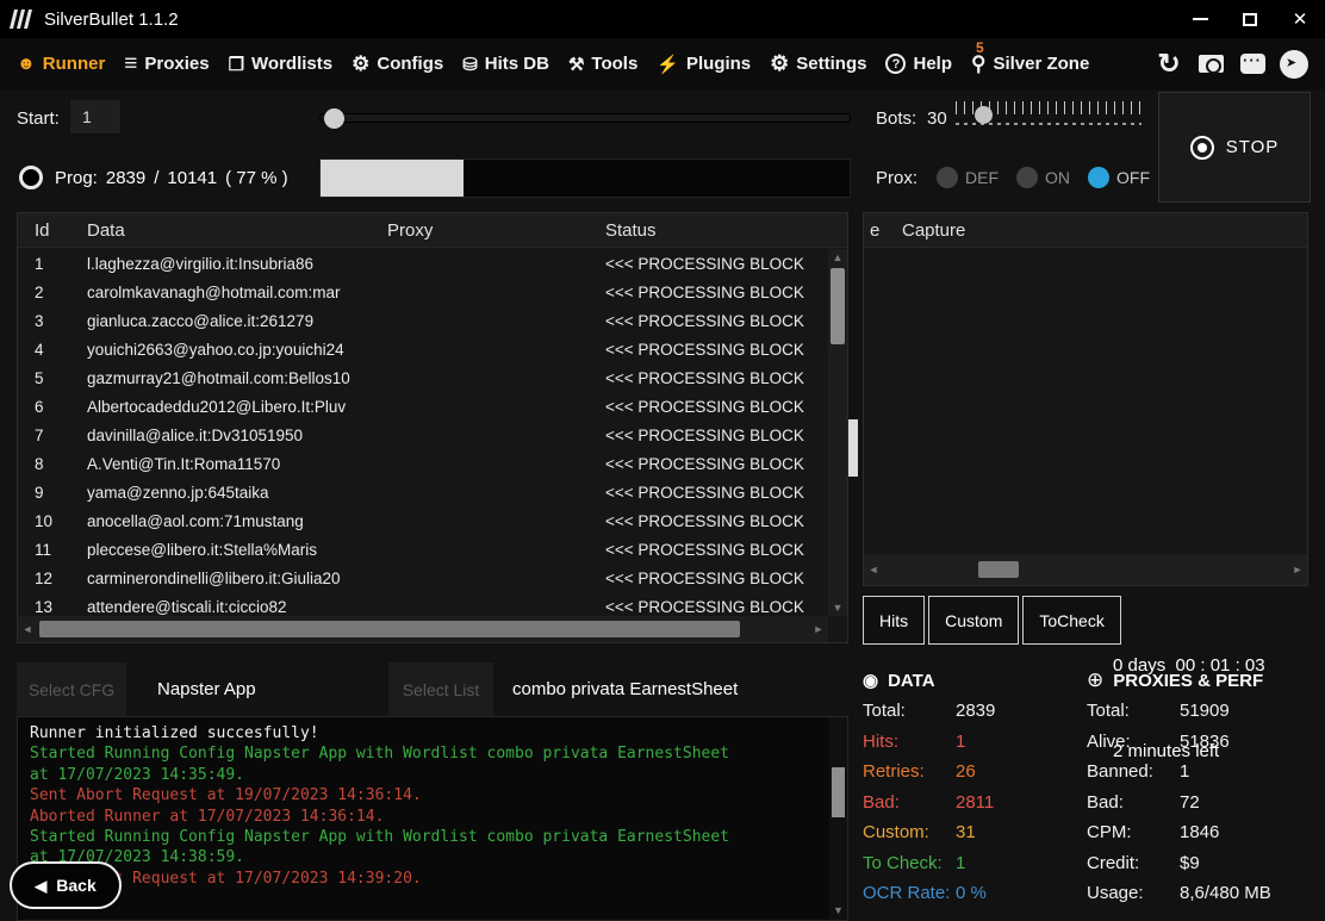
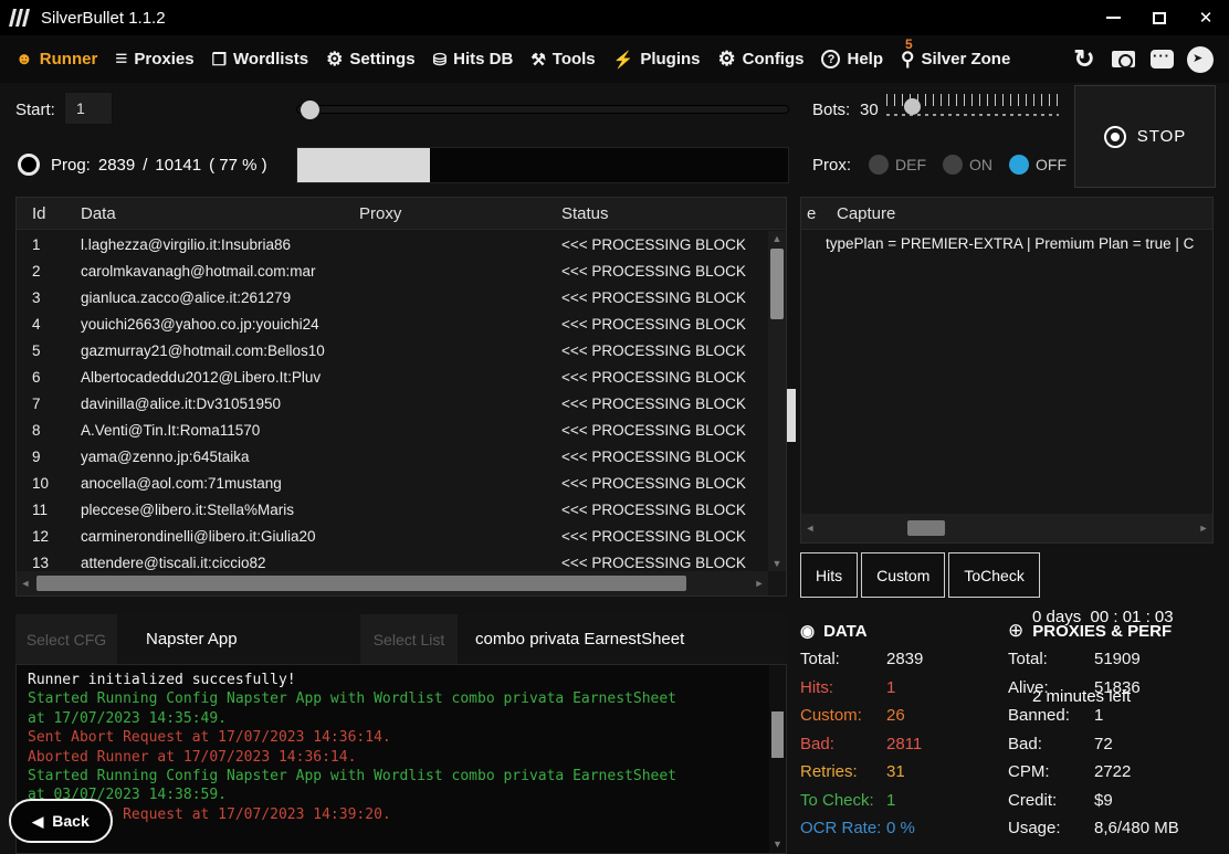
  SilverBullet 1.1.2
  Runner
  Proxies
  Wordlists
- Configs
+ Settings
  Hits DB
  Tools
  Plugins
- Settings
+ Configs
  Help
  5
  Silver Zone
  Start:
  1
  Bots:
  30
  STOP
  Prog:
  2839
  /
  10141
  ( 77 % )
  Prox:
  DEF
  ON
  OFF
  Id
  Data
  Proxy
  Status
  1
  l.laghezza@virgilio.it:Insubria86
  <<< PROCESSING BLOCK
  2
  carolmkavanagh@hotmail.com:mar
  <<< PROCESSING BLOCK
  3
  gianluca.zacco@alice.it:261279
  <<< PROCESSING BLOCK
  4
  youichi2663@yahoo.co.jp:youichi24
  <<< PROCESSING BLOCK
  5
  gazmurray21@hotmail.com:Bellos10
  <<< PROCESSING BLOCK
  6
  Albertocadeddu2012@Libero.It:Pluv
  <<< PROCESSING BLOCK
  7
  davinilla@alice.it:Dv31051950
  <<< PROCESSING BLOCK
  8
  A.Venti@Tin.It:Roma11570
  <<< PROCESSING BLOCK
  9
  yama@zenno.jp:645taika
  <<< PROCESSING BLOCK
  10
  anocella@aol.com:71mustang
  <<< PROCESSING BLOCK
  11
  pleccese@libero.it:Stella%Maris
  <<< PROCESSING BLOCK
  12
  carminerondinelli@libero.it:Giulia20
  <<< PROCESSING BLOCK
  13
  attendere@tiscali.it:ciccio82
  <<< PROCESSING BLOCK
  e
  Capture
+ typePlan = PREMIER-EXTRA | Premium Plan = true | C
  Hits
  Custom
  ToCheck
  0 days 00 : 01 : 03
  2 minutes left
  Select CFG
  Napster App
  Select List
  combo privata EarnestSheet
  Runner initialized succesfully!
  Started Running Config Napster App with Wordlist combo privata EarnestSheet at 17/07/2023 14:35:49.
- Sent Abort Request at 19/07/2023 14:36:14.
+ Sent Abort Request at 17/07/2023 14:36:14.
  Aborted Runner at 17/07/2023 14:36:14.
- Started Running Config Napster App with Wordlist combo privata EarnestSheet at 17/07/2023 14:38:59.
+ Started Running Config Napster App with Wordlist combo privata EarnestSheet at 03/07/2023 14:38:59.
  Request at 17/07/2023 14:39:20.
  Back
  DATA
  Total:
  2839
  Hits:
  1
- Retries:
+ Custom:
  26
  Bad:
  2811
- Custom:
+ Retries:
  31
  To Check:
  1
  OCR Rate:
  0 %
  PROXIES & PERF
  Total:
  51909
  Alive:
  51836
  Banned:
  1
  Bad:
  72
  CPM:
- 1846
+ 2722
  Credit:
  $9
  Usage:
  8,6/480 MB
